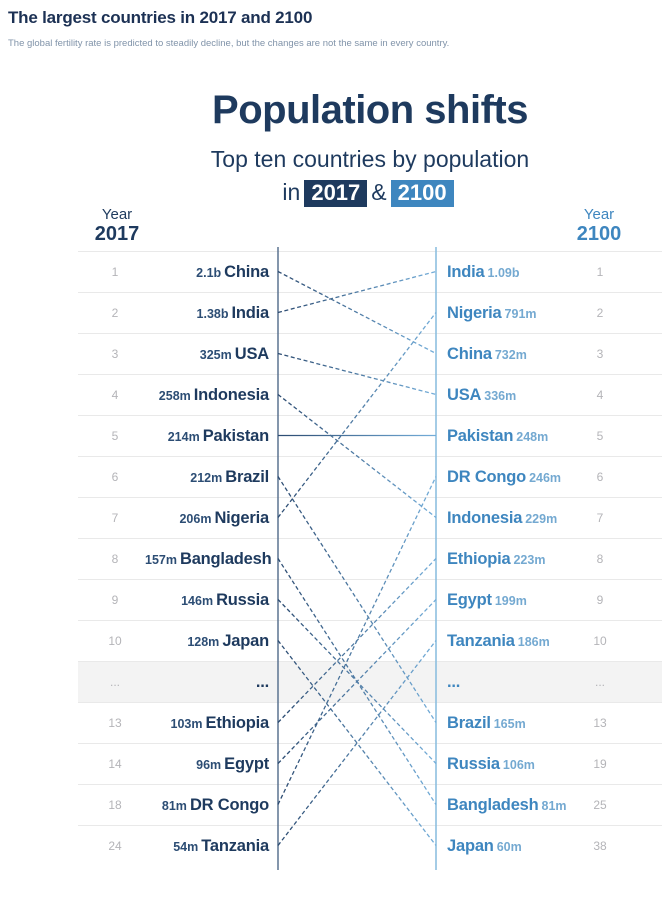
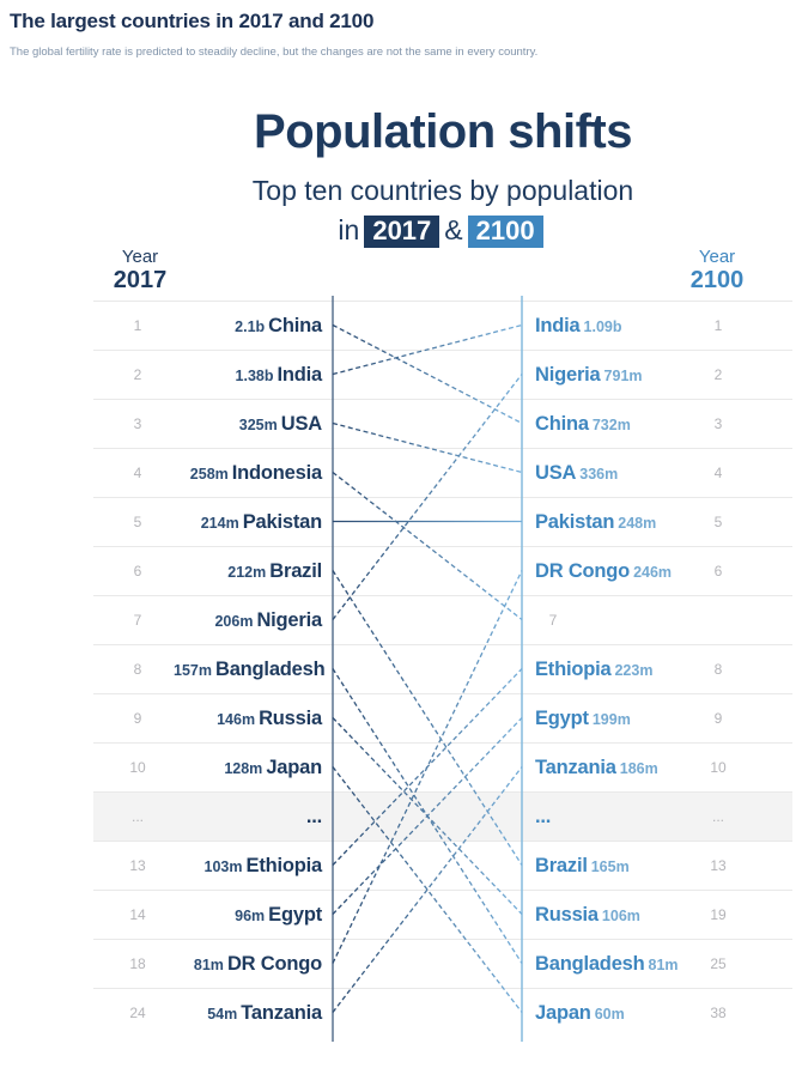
  The largest countries in 2017 and 2100
  The global fertility rate is predicted to steadily decline, but the changes are not the same in every country.
  Population shifts
  Top ten countries by population
  in 2017 & 2100
  Year
  2017
  Year
  2100
  1
  2.1b China
  India 1.09b
  1
  2
  1.38b India
  Nigeria 791m
  2
  3
  325m USA
  China 732m
  3
  4
  258m Indonesia
  USA 336m
  4
  5
  214m Pakistan
  Pakistan 248m
  5
  6
  212m Brazil
  DR Congo 246m
  6
  7
  206m Nigeria
- Indonesia 229m
  7
  8
  157m Bangladesh
  Ethiopia 223m
  8
  9
  146m Russia
  Egypt 199m
  9
  10
  128m Japan
  Tanzania 186m
  10
  ...
  ...
  ...
  ...
  13
  103m Ethiopia
  Brazil 165m
  13
  14
  96m Egypt
  Russia 106m
  19
  18
  81m DR Congo
  Bangladesh 81m
  25
  24
  54m Tanzania
  Japan 60m
  38
